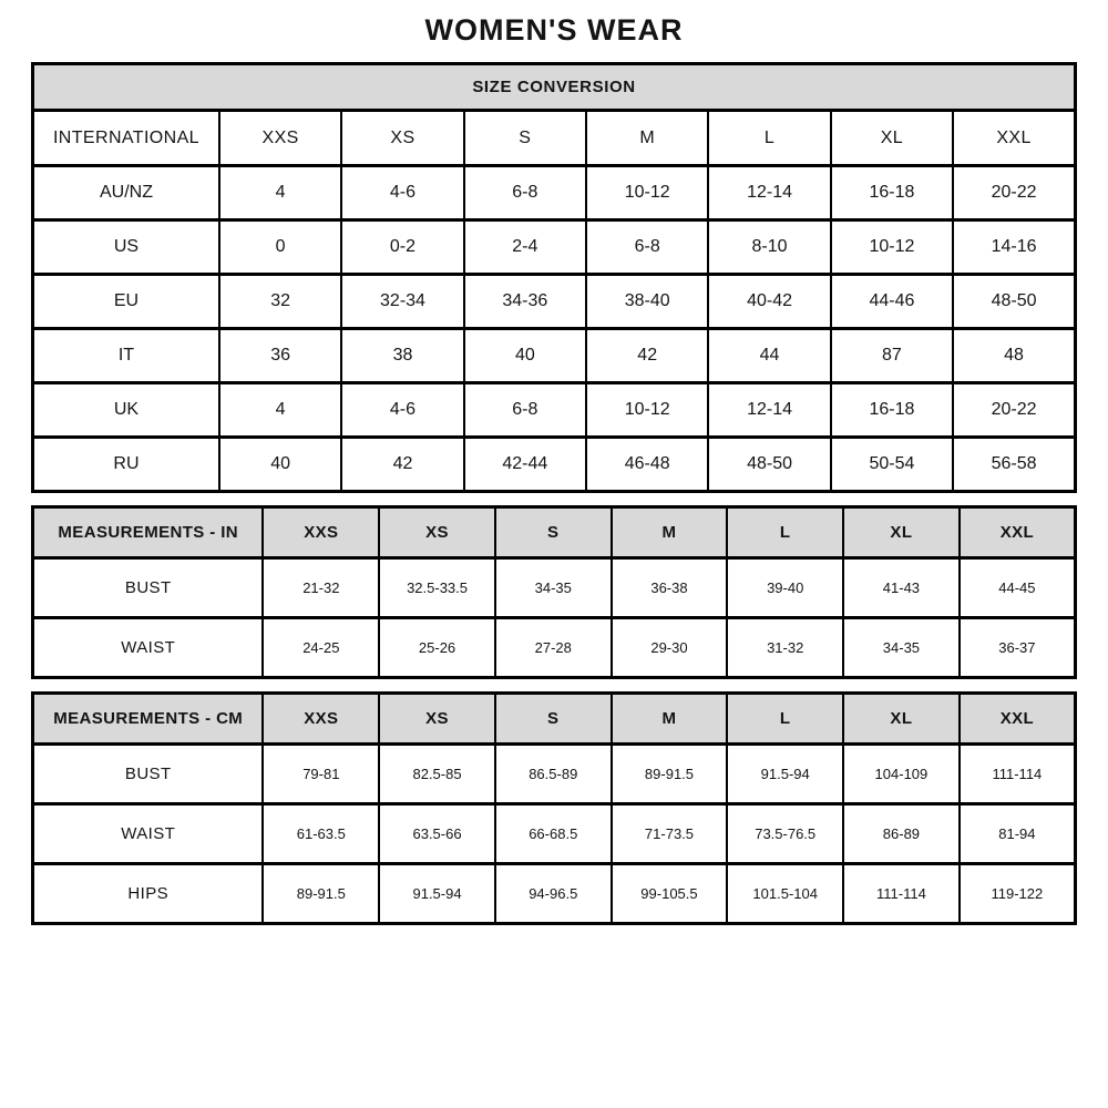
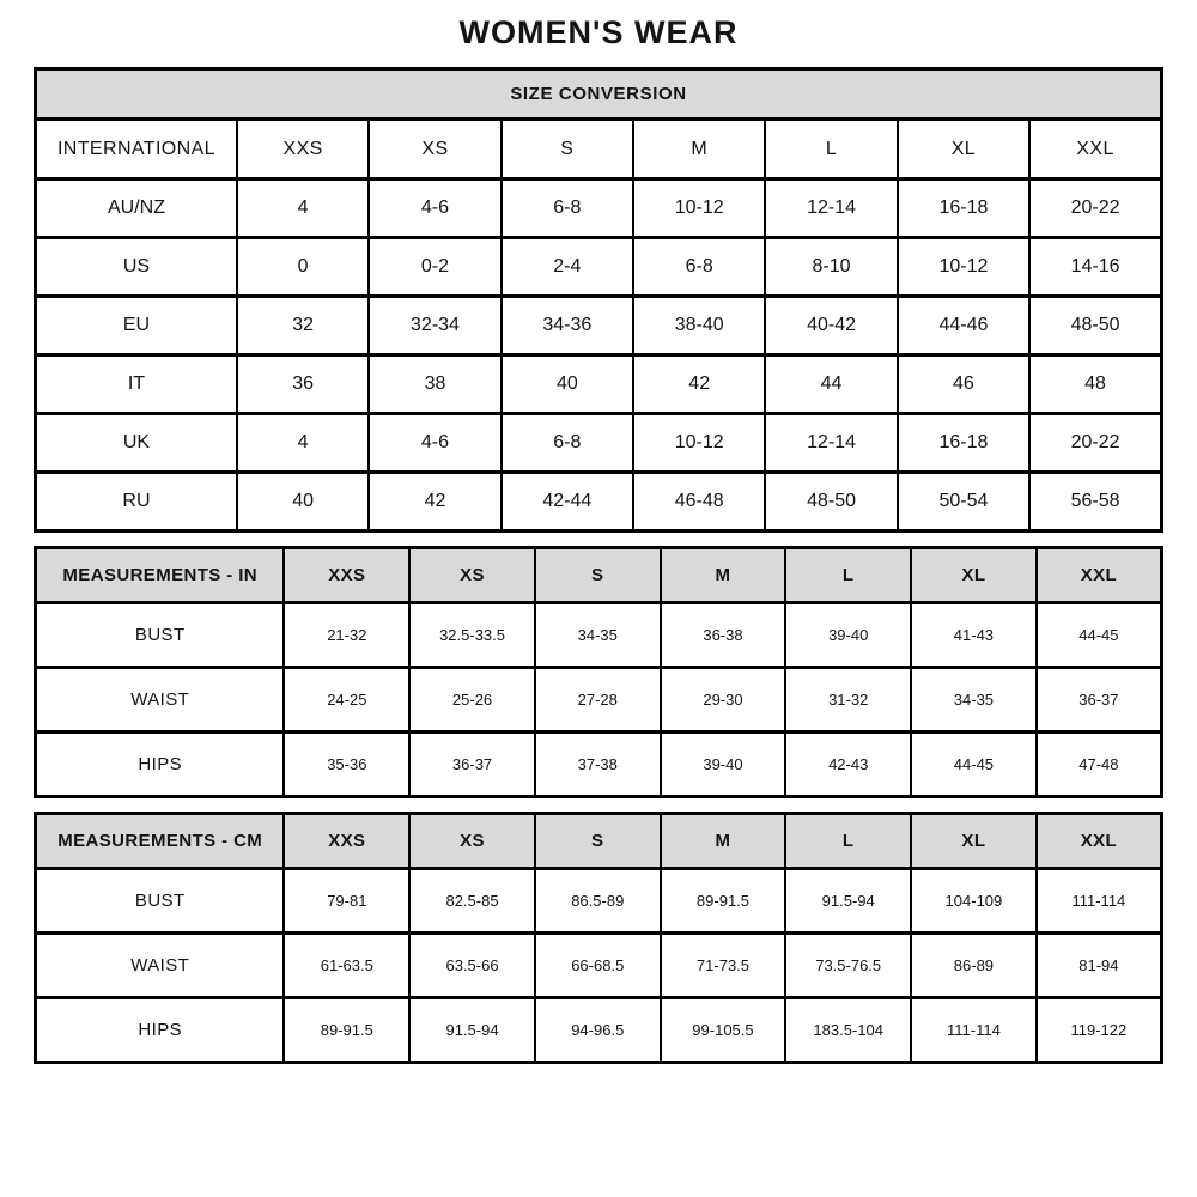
  WOMEN'S WEAR
  SIZE CONVERSION
  INTERNATIONAL	XXS	XS	S	M	L	XL	XXL
  AU/NZ	4	4-6	6-8	10-12	12-14	16-18	20-22
  US	0	0-2	2-4	6-8	8-10	10-12	14-16
  EU	32	32-34	34-36	38-40	40-42	44-46	48-50
- IT	36	38	40	42	44	87	48
+ IT	36	38	40	42	44	46	48
  UK	4	4-6	6-8	10-12	12-14	16-18	20-22
  RU	40	42	42-44	46-48	48-50	50-54	56-58
  MEASUREMENTS - IN	XXS	XS	S	M	L	XL	XXL
  BUST	21-32	32.5-33.5	34-35	36-38	39-40	41-43	44-45
  WAIST	24-25	25-26	27-28	29-30	31-32	34-35	36-37
+ HIPS	35-36	36-37	37-38	39-40	42-43	44-45	47-48
  MEASUREMENTS - CM	XXS	XS	S	M	L	XL	XXL
  BUST	79-81	82.5-85	86.5-89	89-91.5	91.5-94	104-109	111-114
  WAIST	61-63.5	63.5-66	66-68.5	71-73.5	73.5-76.5	86-89	81-94
- HIPS	89-91.5	91.5-94	94-96.5	99-105.5	101.5-104	111-114	119-122
+ HIPS	89-91.5	91.5-94	94-96.5	99-105.5	183.5-104	111-114	119-122
